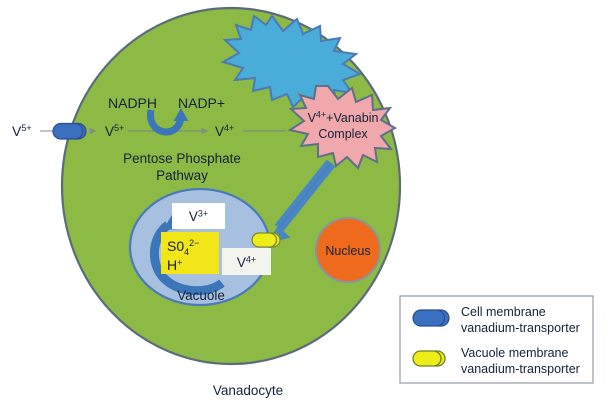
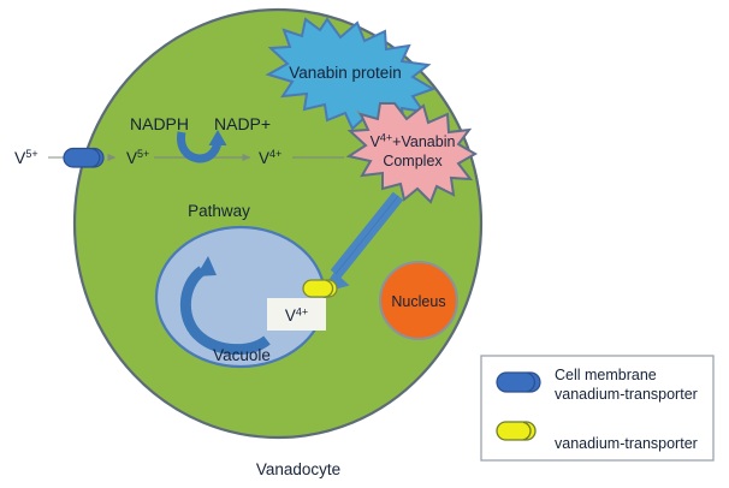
+ Vanabin protein
  V4++Vanabin
  Complex
- V3+
- S04 2−
- H+
  V4+
  Vacuole
  Nucleus
  NADPH
  NADP+
  V5+
  V5+
  V4+
- Pentose Phosphate
  Pathway
  Vanadocyte
  Cell membrane
  vanadium-transporter
- Vacuole membrane
  vanadium-transporter
